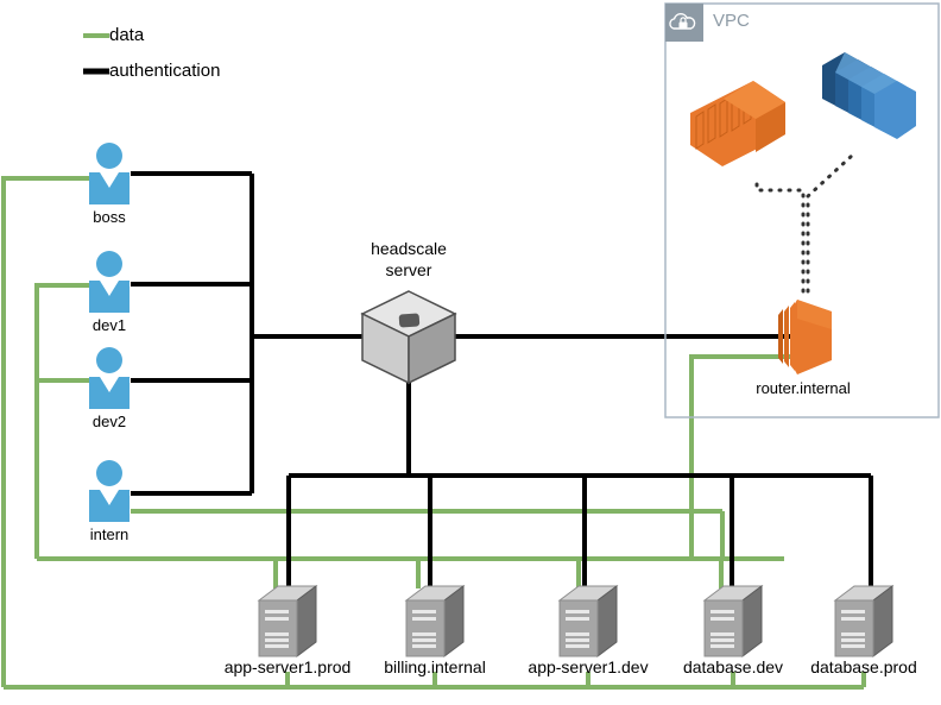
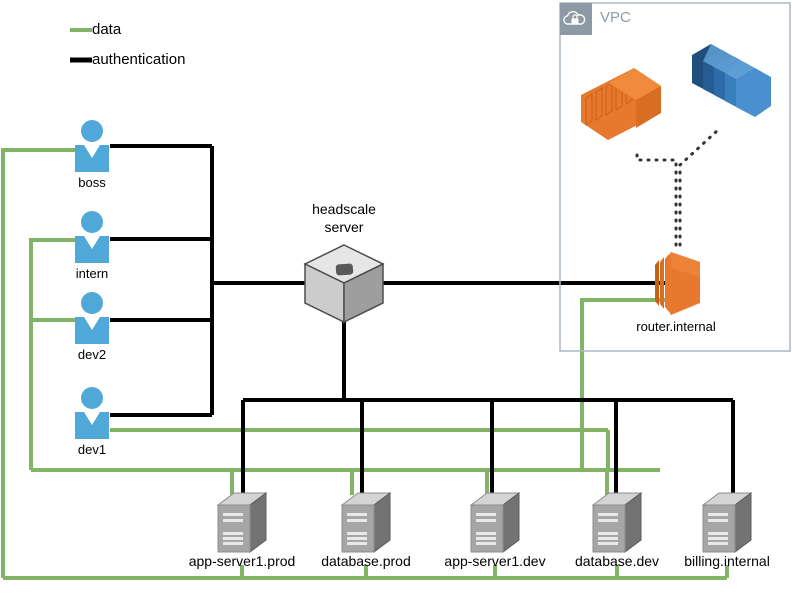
  data
  authentication
  boss
- dev1
+ intern
  dev2
- intern
+ dev1
  headscale
  server
  VPC
  router.internal
  app-server1.prod
- billing.internal
+ database.prod
  app-server1.dev
  database.dev
- database.prod
+ billing.internal
